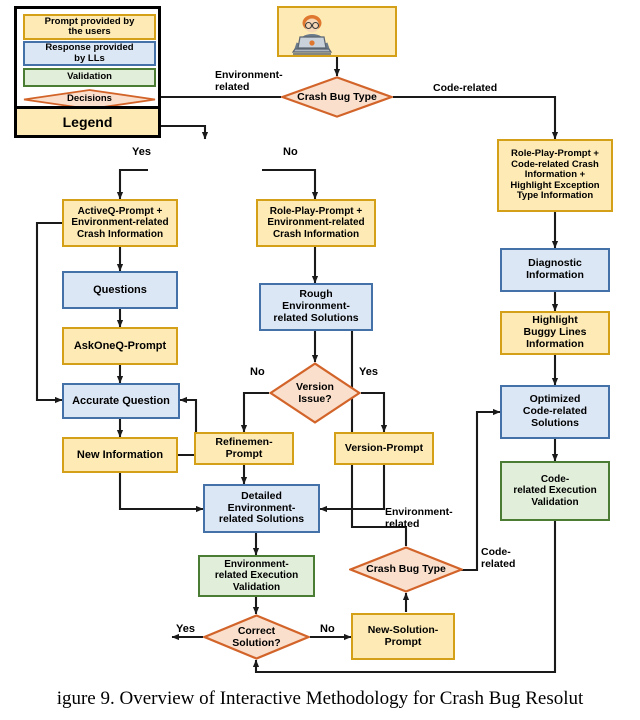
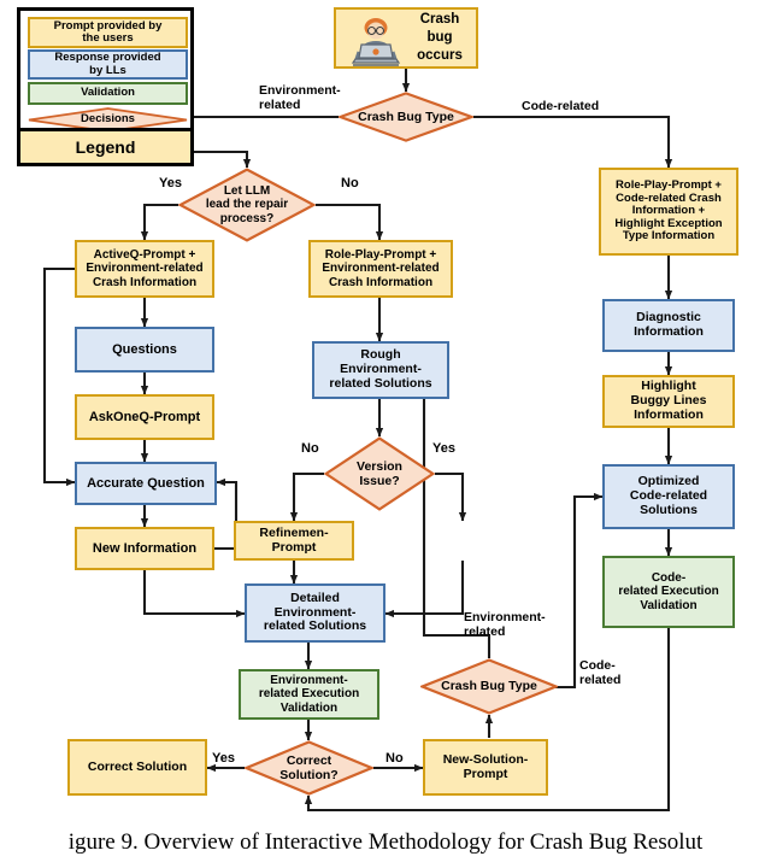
  Prompt provided by
  the users
  Response provided
  by LLs
  Validation
  Decisions
  Legend
+ Crash
+ bug
+ occurs
  Crash Bug Type
+ Let LLM
+ lead the repair
+ process?
  ActiveQ-Prompt +
  Environment-related
  Crash Information
  Questions
  AskOneQ-Prompt
  Accurate Question
  New Information
  Role-Play-Prompt +
  Environment-related
  Crash Information
  Rough
  Environment-
  related Solutions
  Version
  Issue?
  Refinemen-Prompt
- Version-Prompt
  Detailed
  Environment-
  related Solutions
  Environment-
  related Execution
  Validation
  Correct
  Solution?
+ Correct Solution
  New-Solution-
  Prompt
  Crash Bug Type
  Role-Play-Prompt +
  Code-related Crash
  Information +
  Highlight Exception
  Type Information
  Diagnostic
  Information
  Highlight
  Buggy Lines
  Information
  Optimized
  Code-related
  Solutions
  Code-
  related Execution
  Validation
  Environment-
  related
  Code-related
  Yes
  No
  No
  Yes
  Environment-
  related
  Code-
  related
  Yes
  No
  igure 9. Overview of Interactive Methodology for Crash Bug Resolut
